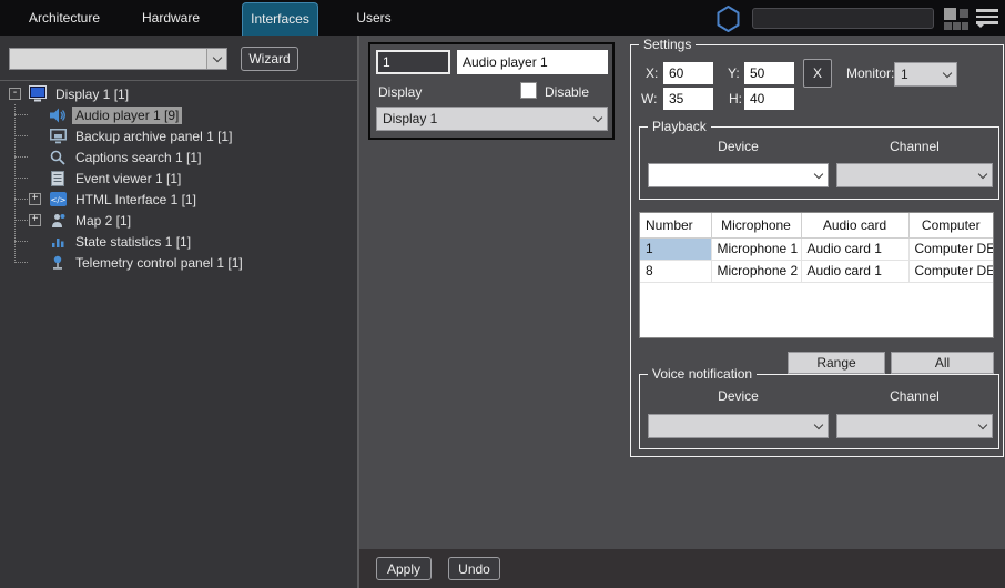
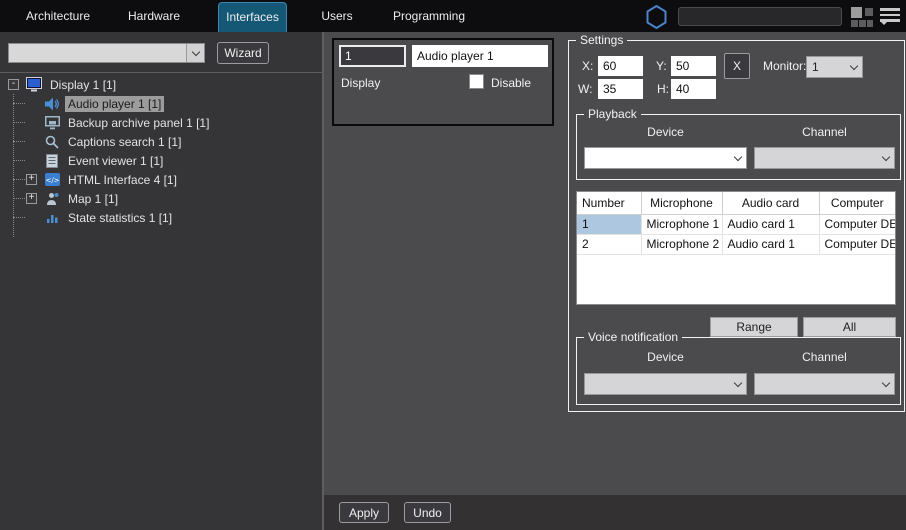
  Architecture
  Hardware
  Interfaces
  Users
+ Programming
  Wizard
  -
  Display 1 [1]
- Audio player 1 [9]
+ Audio player 1 [1]
  Backup archive panel 1 [1]
  Captions search 1 [1]
  Event viewer 1 [1]
  +
  </>
- HTML Interface 1 [1]
+ HTML Interface 4 [1]
  +
- Map 2 [1]
+ Map 1 [1]
  State statistics 1 [1]
- Telemetry control panel 1 [1]
  1
  Audio player 1
  Display
  Disable
- Display 1
  Settings
  X:
  60
  Y:
  50
  X
  Monitor:
  1
  W:
  35
  H:
  40
  Playback
  Device
  Channel
  Number	Microphone	Audio card	Computer
  1	Microphone 1	Audio card 1	Computer DE
- 8	Microphone 2	Audio card 1	Computer DE
+ 2	Microphone 2	Audio card 1	Computer DE
  Range
  All
  Voice notification
  Device
  Channel
  Apply
  Undo
